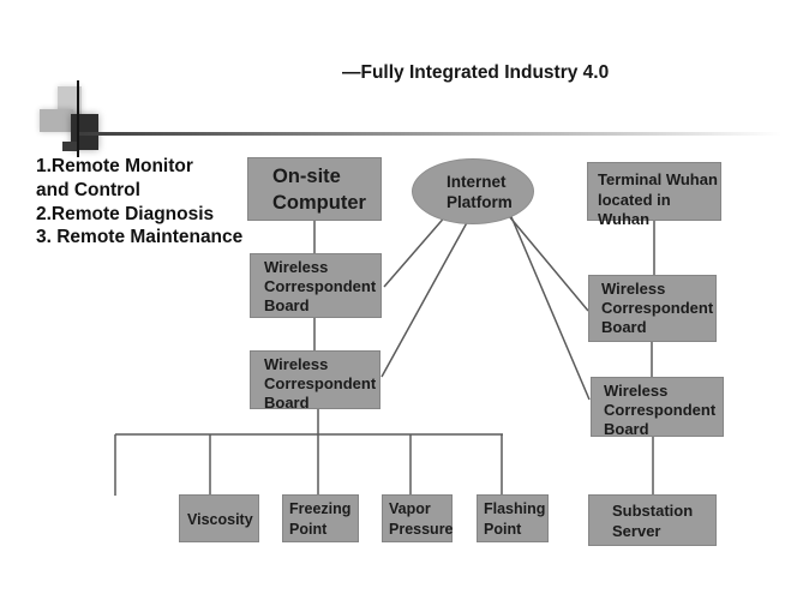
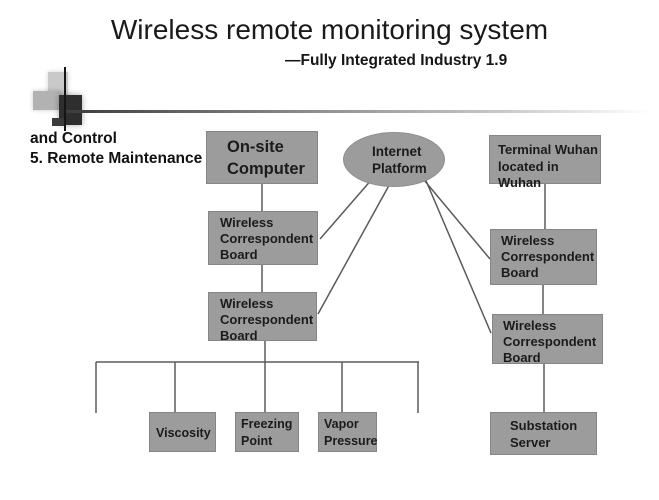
+ Wireless remote monitoring system
- —Fully Integrated Industry 4.0
+ —Fully Integrated Industry 1.9
- 1.Remote Monitor
  and Control
- 2.Remote Diagnosis
- 3. Remote Maintenance
+ 5. Remote Maintenance
  On-site Computer
  Wireless Correspondent Board
  Wireless Correspondent Board
  Internet Platform
  Terminal Wuhan located in Wuhan
  Wireless Correspondent Board
  Wireless Correspondent Board
  Substation Server
  Viscosity
  Freezing Point
  Vapor Pressure
- Flashing Point
